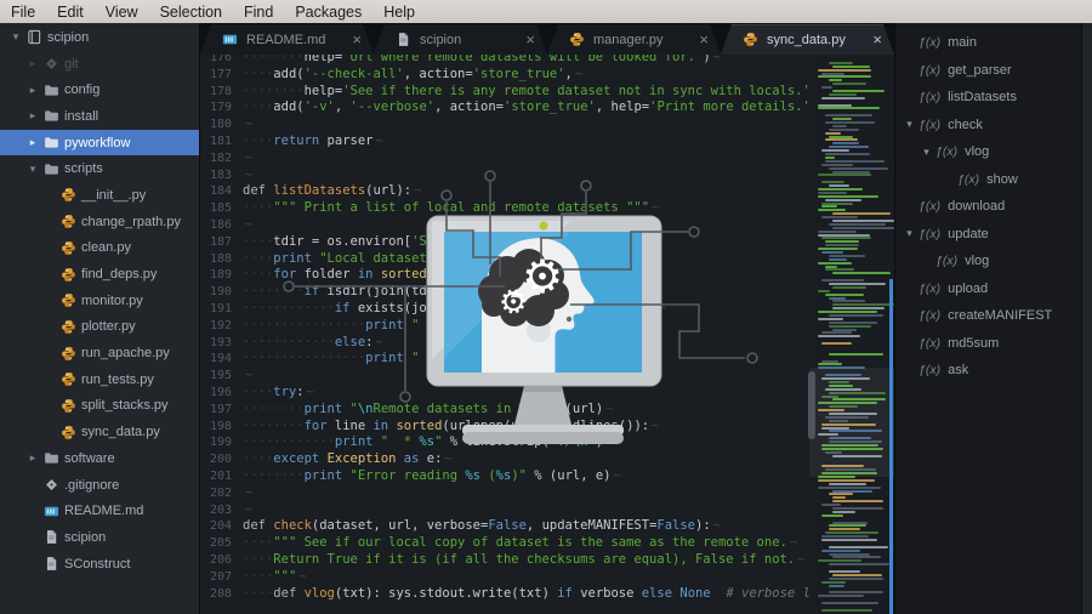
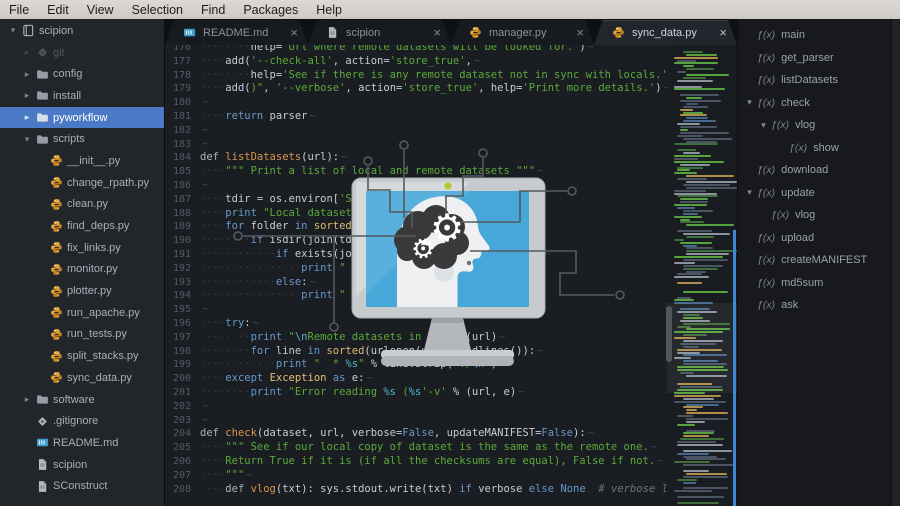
  File
  Edit
  View
  Selection
  Find
  Packages
  Help
  ▾
  scipion
  ▸
  git
  ▸
  config
  ▸
  install
  ▸
  pyworkflow
  ▾
  scripts
  __init__.py
  change_rpath.py
  clean.py
  find_deps.py
+ fix_links.py
  monitor.py
  plotter.py
  run_apache.py
  run_tests.py
  split_stacks.py
  sync_data.py
  ▸
  software
  .gitignore
  README.md
  scipion
  SConstruct
  README.md
  ×
  scipion
  ×
  manager.py
  ×
  sync_data.py
  ×
  176 ········help='Url where remote datasets will be looked for.') ~
  177 ····add('--check-all', action='store_true', ~
  178 ········help='See if there is any remote dataset not in sync with locals.'
- 179 ····add('-v', '--verbose', action='store_true', help='Print more details.'
+ 179 ····add()", '--verbose', action='store_true', help='Print more details.')
  180 ~
  181 ····return parser ~
  182 ~
  183 ~
  184 def listDatasets(url): ~
  185 ····""" Print a list of loal and remote datasets """ ~
  186 ~
  193 ············else: ~
  195 ~
  196 ····try: ~
  197 ········print "\nRemote datasets in (url) ~
  200 ····except Exception as e: ~
- 201 ········print "Error reading %s (%s)" % (url, e) ~
+ 201 ········print "Error reading %s (%s'-v' % (url, e) ~
  202 ~
  203 ~
  204 def check(dataset, url, verbose=False, updateMANIFEST=False): ~
  205 ····""" See if our local copy of dataset is the same as the remote one. ~
  206 ····Return True if it is (if all the checksums are equal), False if not. ~
  207 ····""" ~
  208 ····def vlog(txt): sys.stdout.write(txt) if verbose else None # verbose l
  ƒ(x)
  main
  ƒ(x)
  get_parser
  ƒ(x)
  listDatasets
  ▾
  ƒ(x)
  check
  ▾
  ƒ(x)
  vlog
  ƒ(x)
  show
  ƒ(x)
  download
  ▾
  ƒ(x)
  update
  ƒ(x)
  vlog
  ƒ(x)
  upload
  ƒ(x)
  createMANIFEST
  ƒ(x)
  md5sum
  ƒ(x)
  ask
  ⚙
